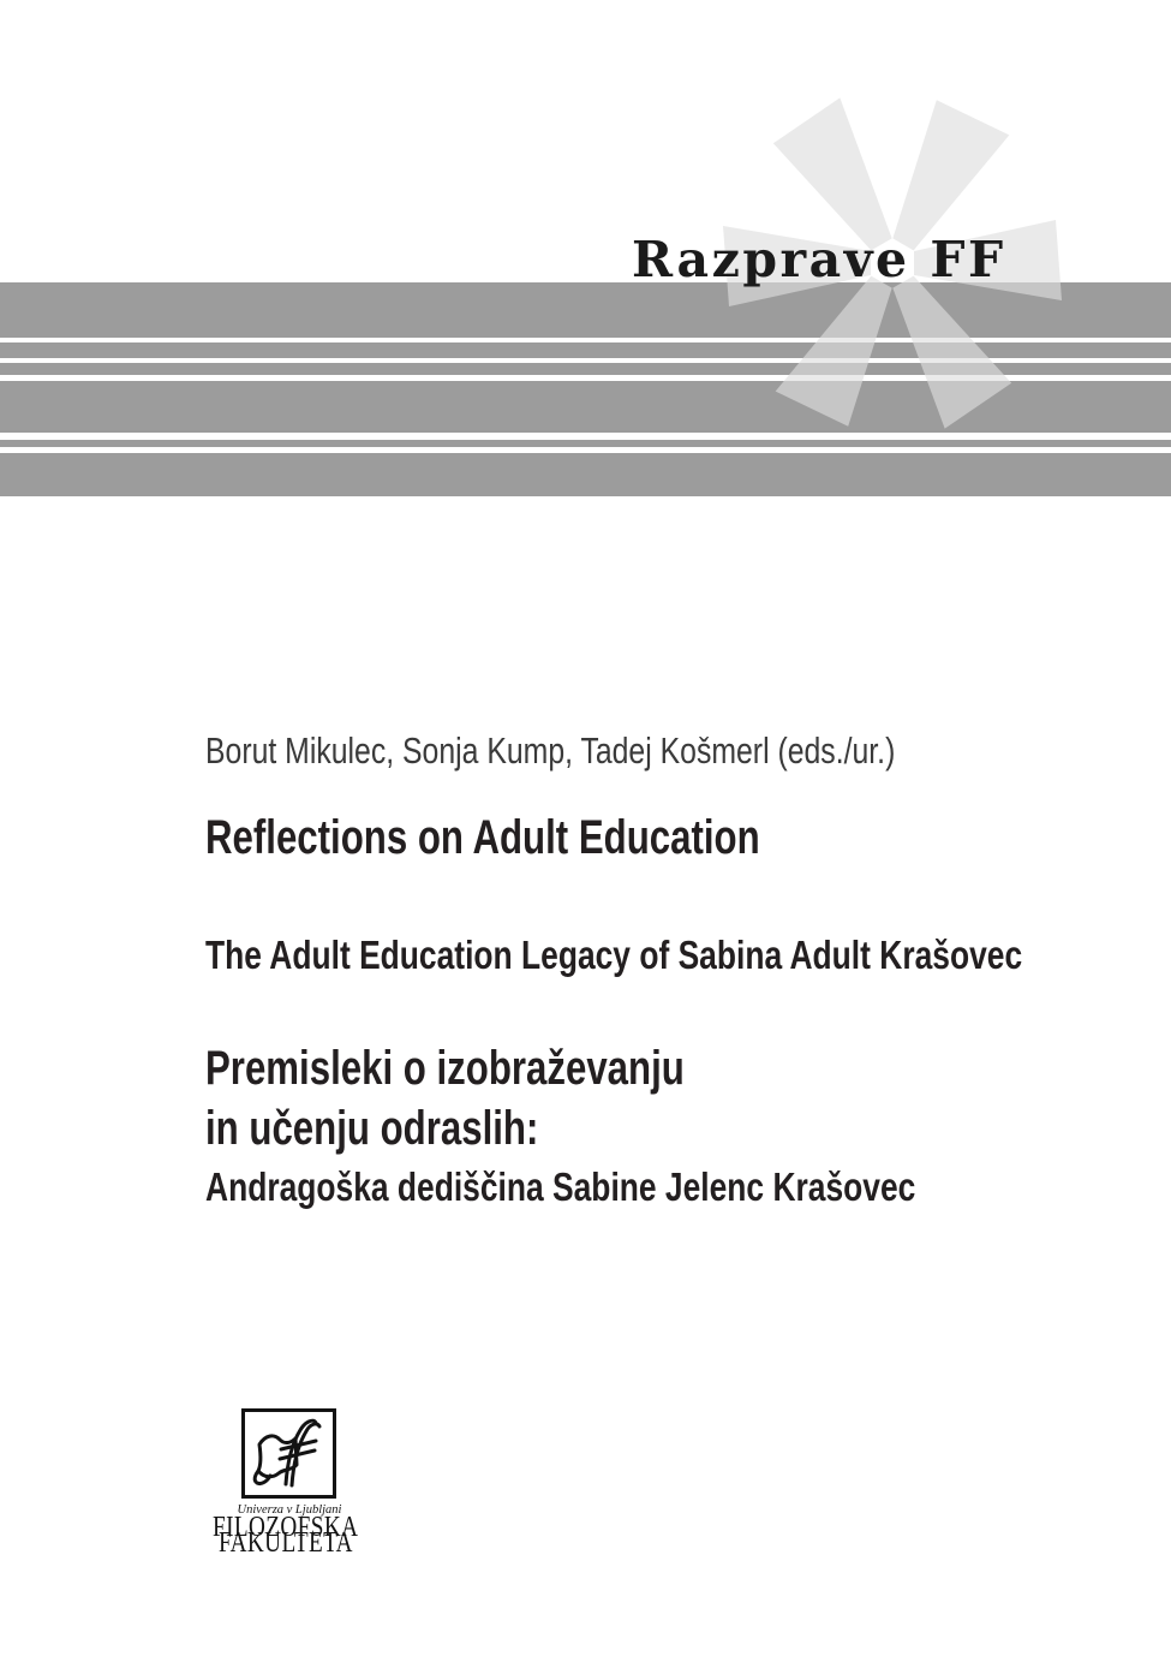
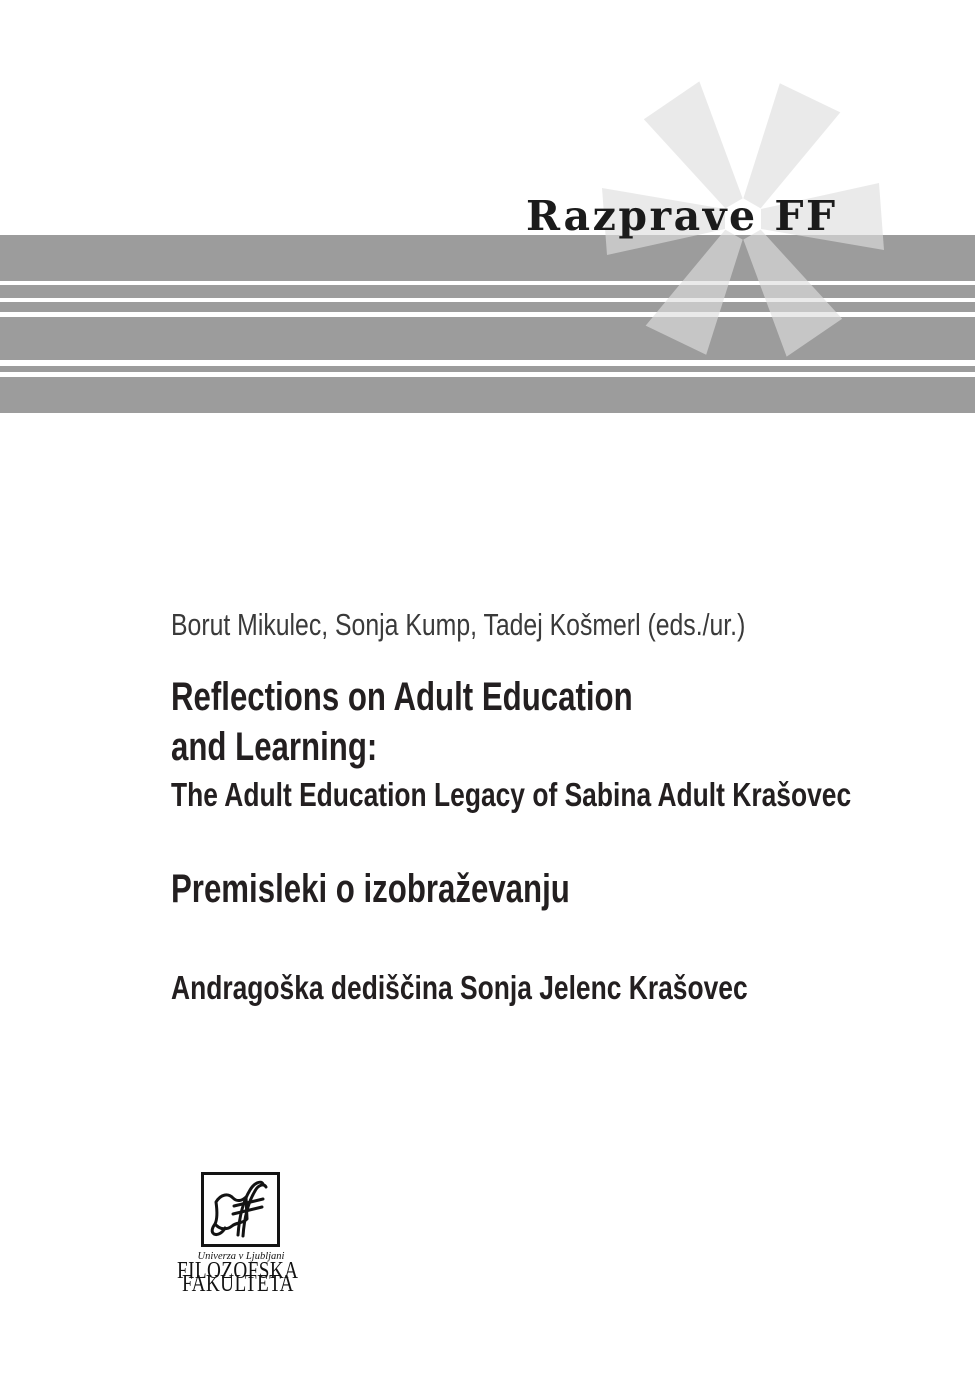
  Razprave FF
  Borut Mikulec, Sonja Kump, Tadej Košmerl (eds./ur.)
  Reflections on Adult Education
+ and Learning:
  The Adult Education Legacy of Sabina Adult Krašovec
  Premisleki o izobraževanju
- in učenju odraslih:
- Andragoška dediščina Sabine Jelenc Krašovec
+ Andragoška dediščina Sonja Jelenc Krašovec
  Univerza v Ljubljani
  FILOZOFSKA
  FAKULTETA
